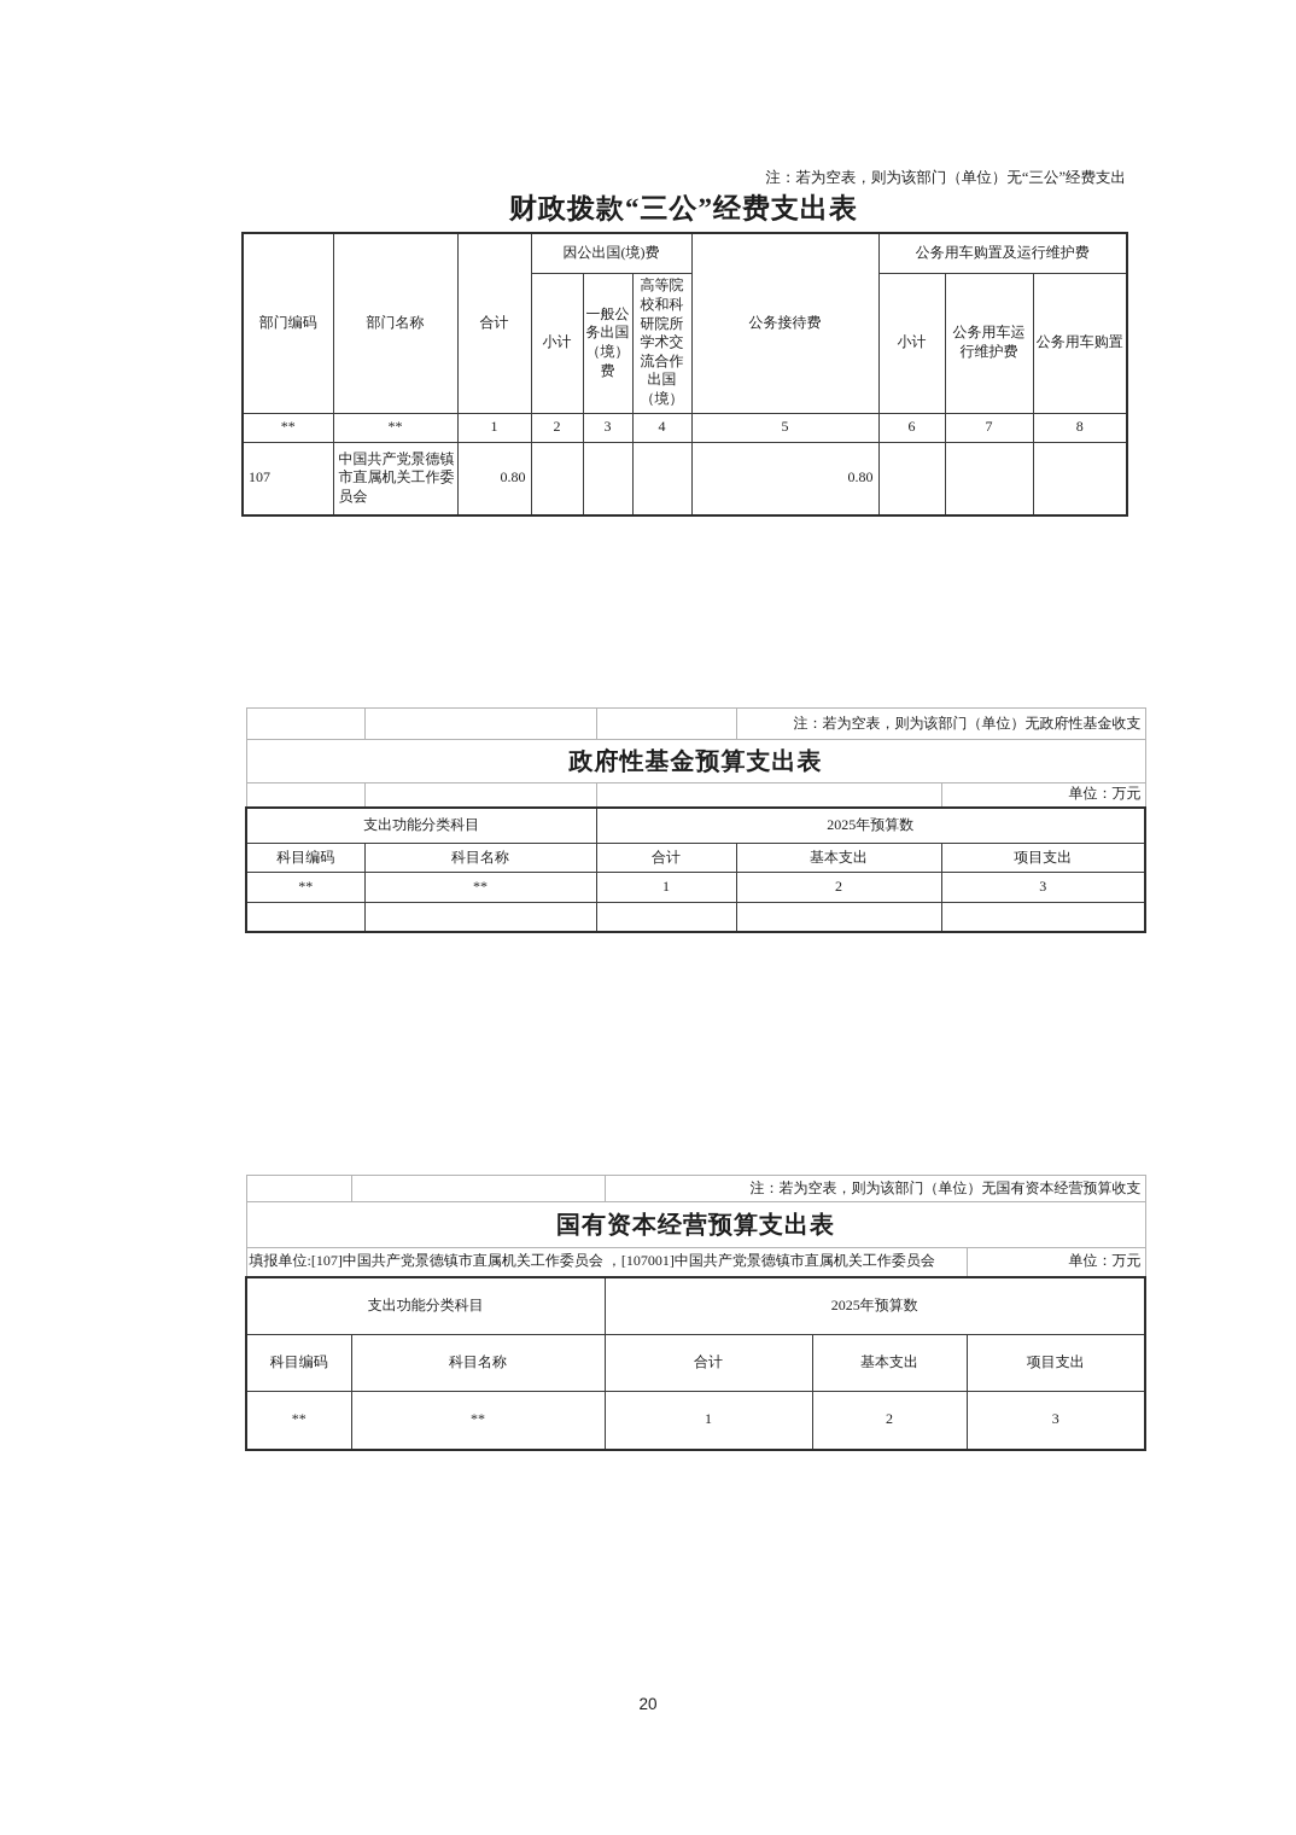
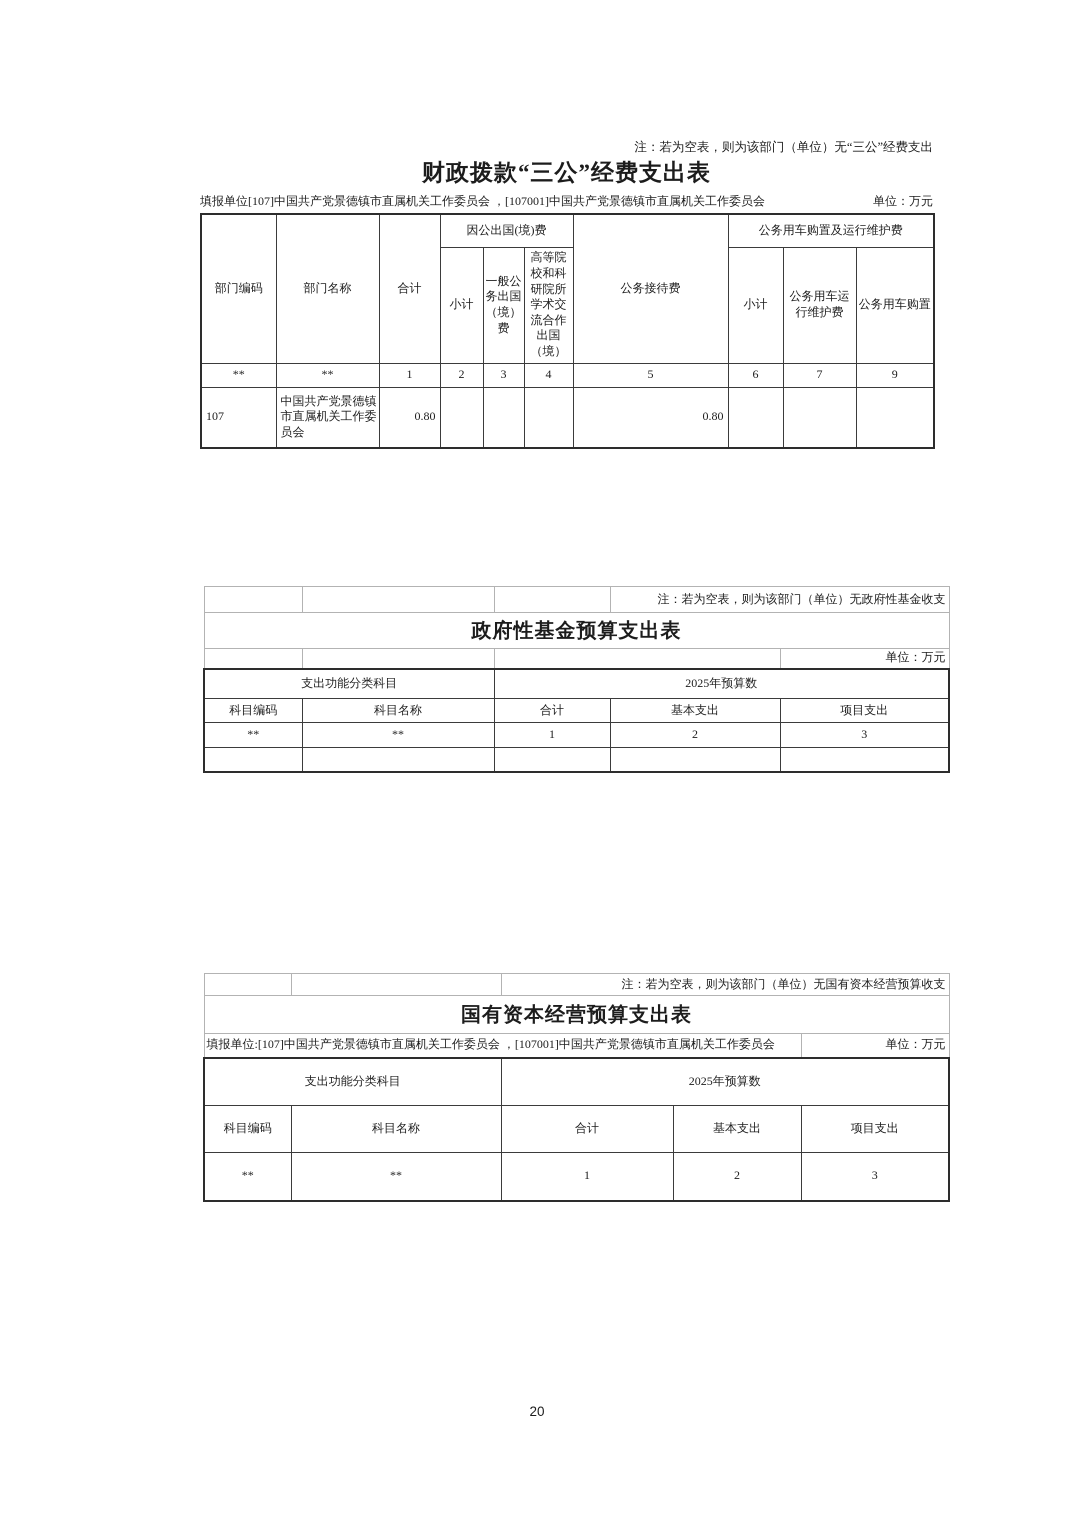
  注：若为空表，则为该部门（单位）无“三公”经费支出
  财政拨款“三公”经费支出表
+ 填报单位[107]中国共产党景德镇市直属机关工作委员会 ，[107001]中国共产党景德镇市直属机关工作委员会
+ 单位：万元
  部门编码	部门名称	合计	因公出国(境)费	公务接待费	公务用车购置及运行维护费
  小计	一般公务出国（境）费	高等院校和科研院所学术交流合作出国（境）	小计	公务用车运行维护费	公务用车购置
- **	**	1	2	3	4	5	6	7	8
+ **	**	1	2	3	4	5	6	7	9
  107	中国共产党景德镇市直属机关工作委员会	0.80				0.80
  			注：若为空表，则为该部门（单位）无政府性基金收支
  政府性基金预算支出表
  			单位：万元
  支出功能分类科目	2025年预算数
  科目编码	科目名称	合计	基本支出	项目支出
  **	**	1	2	3
  		注：若为空表，则为该部门（单位）无国有资本经营预算收支
  国有资本经营预算支出表
  填报单位:[107]中国共产党景德镇市直属机关工作委员会 ，[107001]中国共产党景德镇市直属机关工作委员会	单位：万元
  支出功能分类科目	2025年预算数
  科目编码	科目名称	合计	基本支出	项目支出
  **	**	1	2	3
  20
